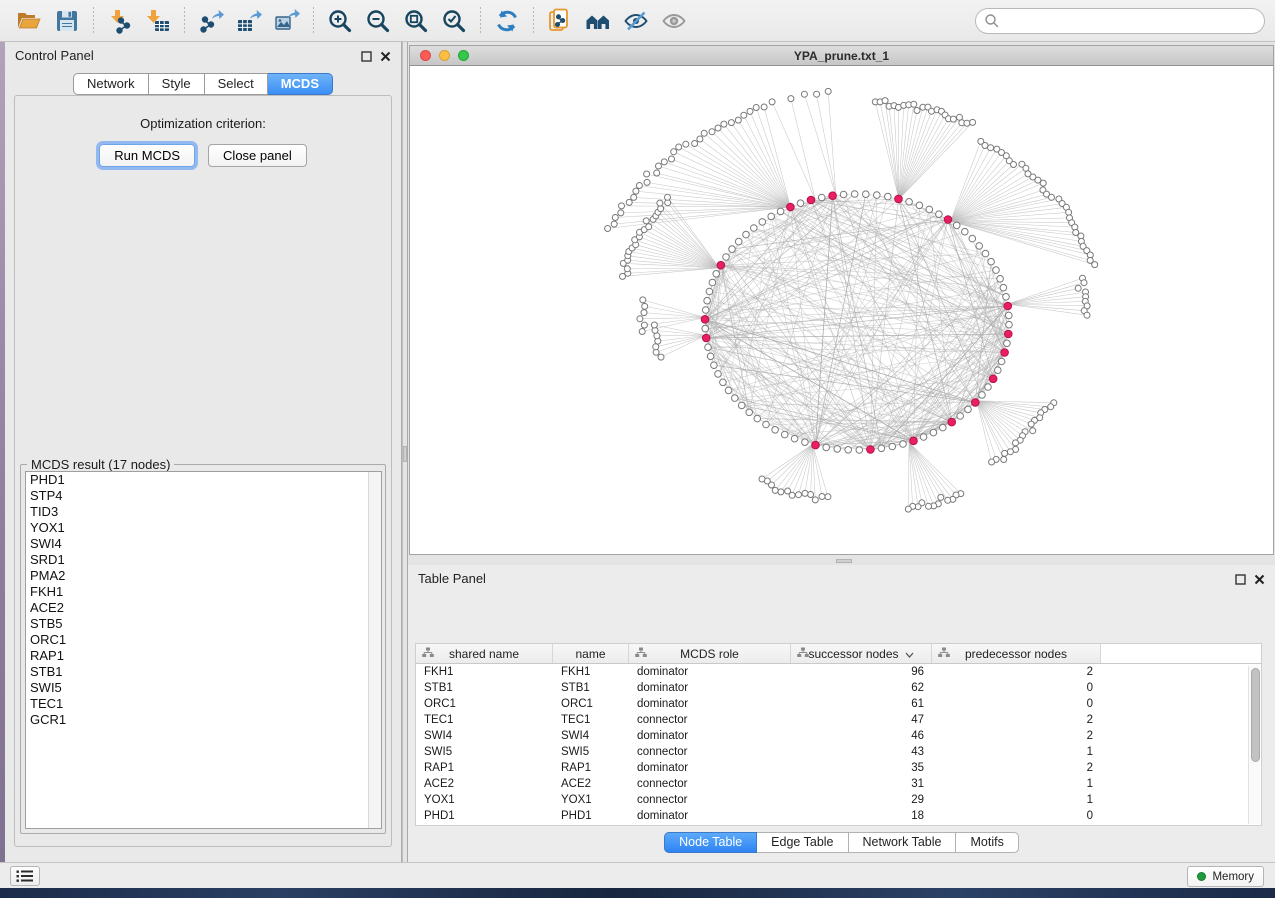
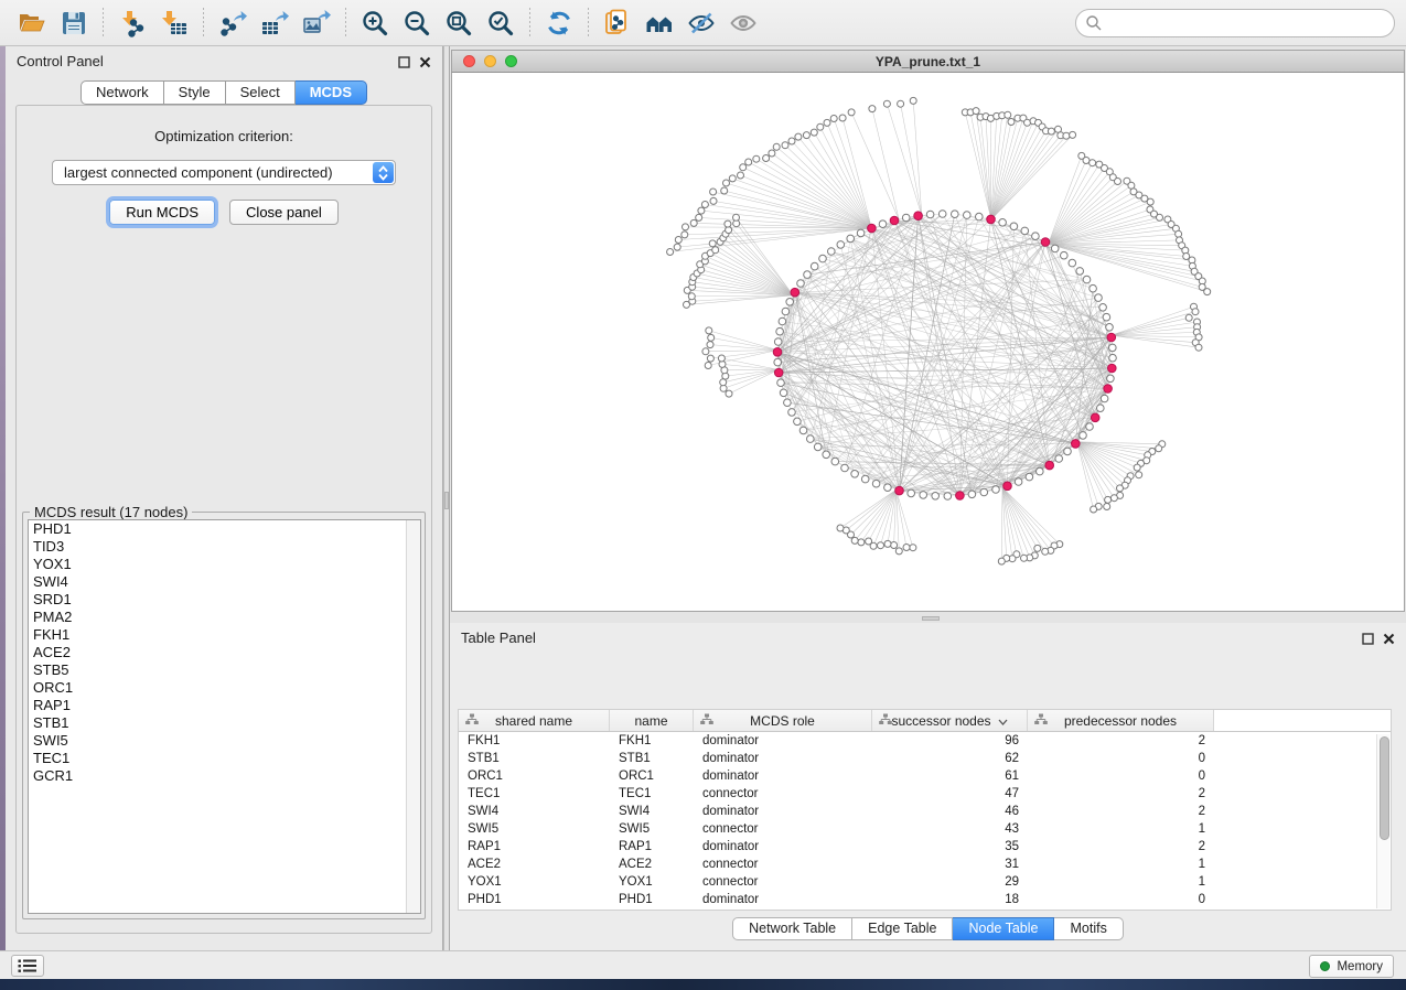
  Control Panel
  Network
  Style
  Select
  MCDS
  Optimization criterion:
+ largest connected component (undirected)
  Run MCDS
  Close panel
  MCDS result (17 nodes)
  PHD1
- STP4
  TID3
  YOX1
  SWI4
  SRD1
  PMA2
  FKH1
  ACE2
  STB5
  ORC1
  RAP1
  STB1
  SWI5
  TEC1
  GCR1
  YPA_prune.txt_1
  Table Panel
  shared name
  name
  MCDS role
  successor nodes
  predecessor nodes
  FKH1
  FKH1
  dominator
  96
  2
  STB1
  STB1
  dominator
  62
  0
  ORC1
  ORC1
  dominator
  61
  0
  TEC1
  TEC1
  connector
  47
  2
  SWI4
  SWI4
  dominator
  46
  2
  SWI5
  SWI5
  connector
  43
  1
  RAP1
  RAP1
  dominator
  35
  2
  ACE2
  ACE2
  connector
  31
  1
  YOX1
  YOX1
  connector
  29
  1
  PHD1
  PHD1
  dominator
  18
  0
- Node Table
+ Network Table
  Edge Table
- Network Table
+ Node Table
  Motifs
  Memory
